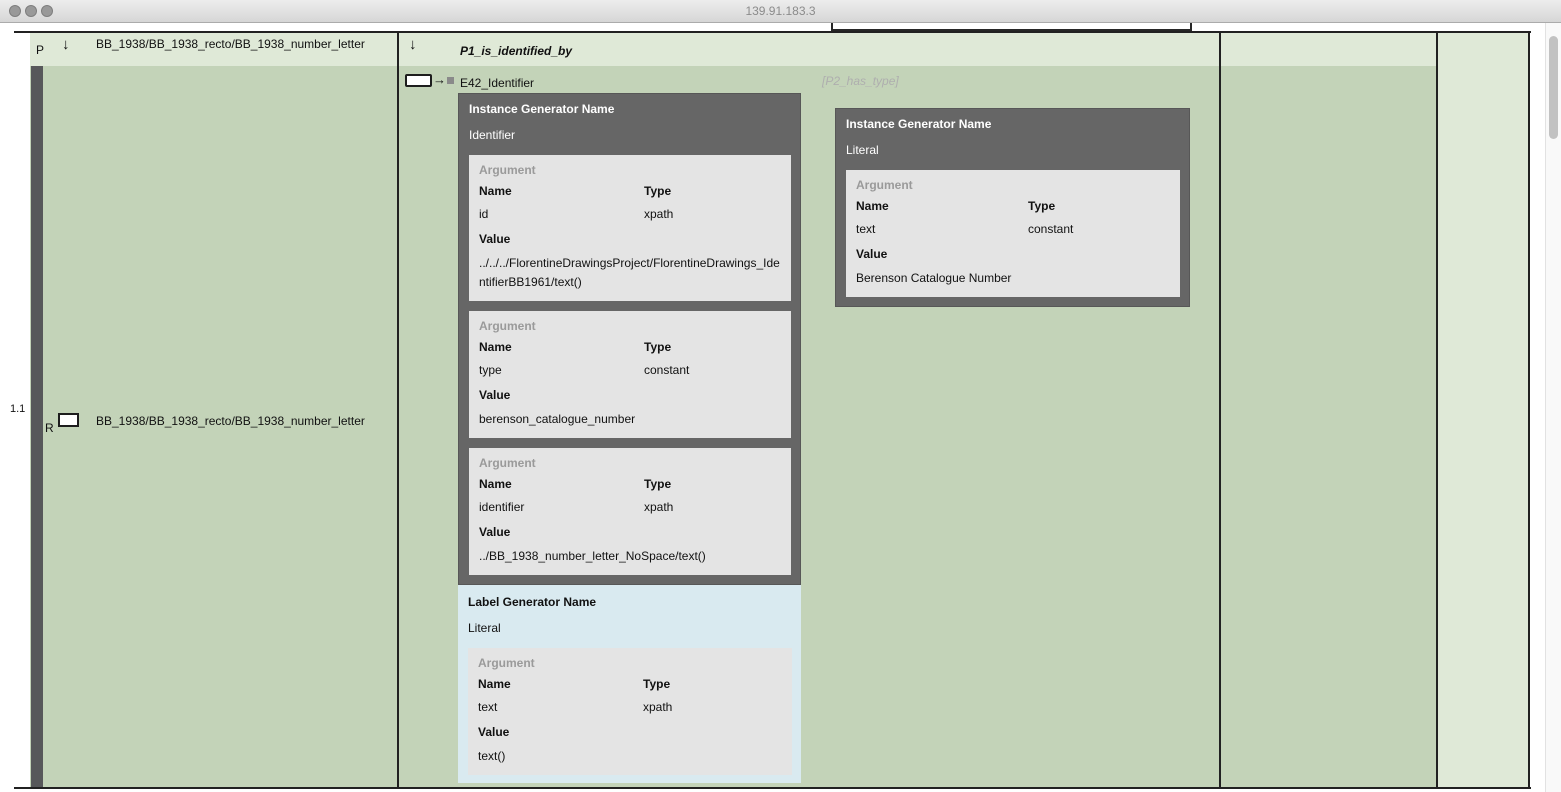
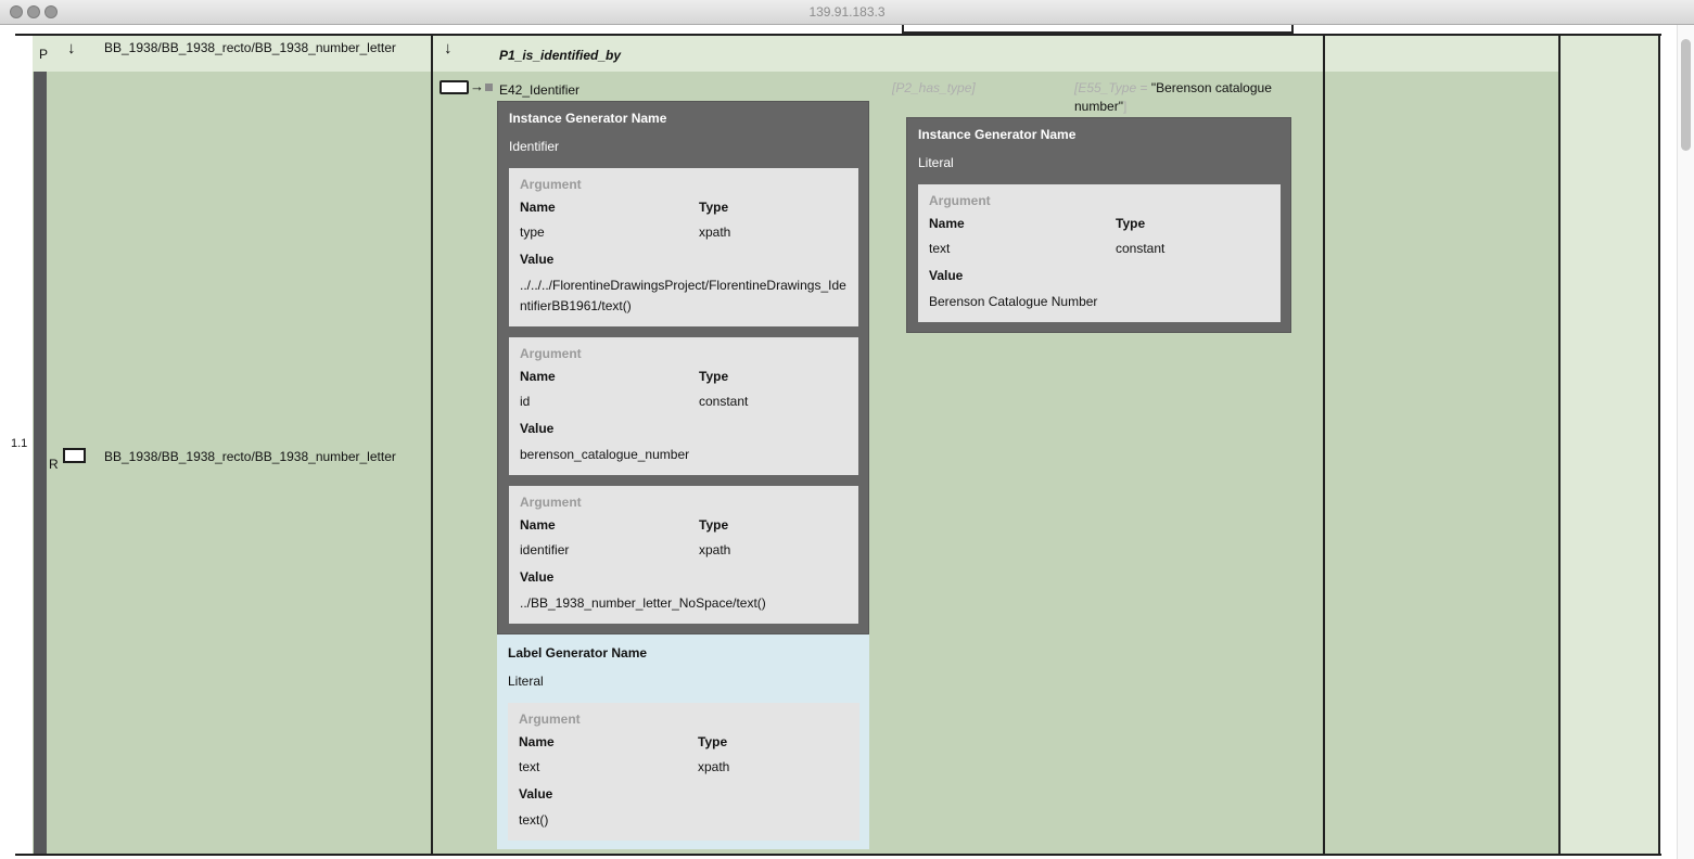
  139.91.183.3
  1.1
  P
  R
  ↓
  BB_1938/BB_1938_recto/BB_1938_number_letter
  BB_1938/BB_1938_recto/BB_1938_number_letter
  ↓
  P1_is_identified_by
  →
  E42_Identifier
  [P2_has_type]
+ [E55_Type = "Berenson catalogue number"]
  Instance Generator Name
  Identifier
  Argument
  Name
  Type
- id
+ type
  xpath
  Value
  ../../../FlorentineDrawingsProject/FlorentineDrawings_IdentifierBB1961/text()
  Argument
  Name
  Type
- type
+ id
  constant
  Value
  berenson_catalogue_number
  Argument
  Name
  Type
  identifier
  xpath
  Value
  ../BB_1938_number_letter_NoSpace/text()
  Label Generator Name
  Literal
  Argument
  Name
  Type
  text
  xpath
  Value
  text()
  Instance Generator Name
  Literal
  Argument
  Name
  Type
  text
  constant
  Value
  Berenson Catalogue Number
